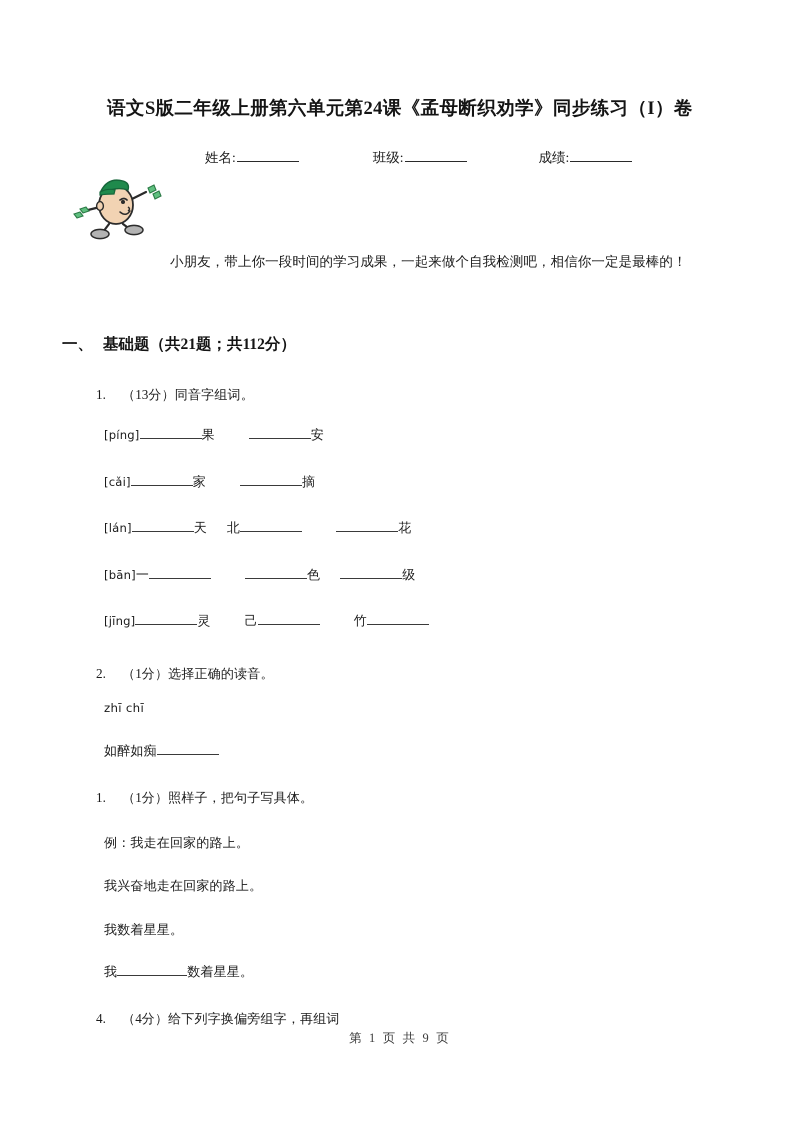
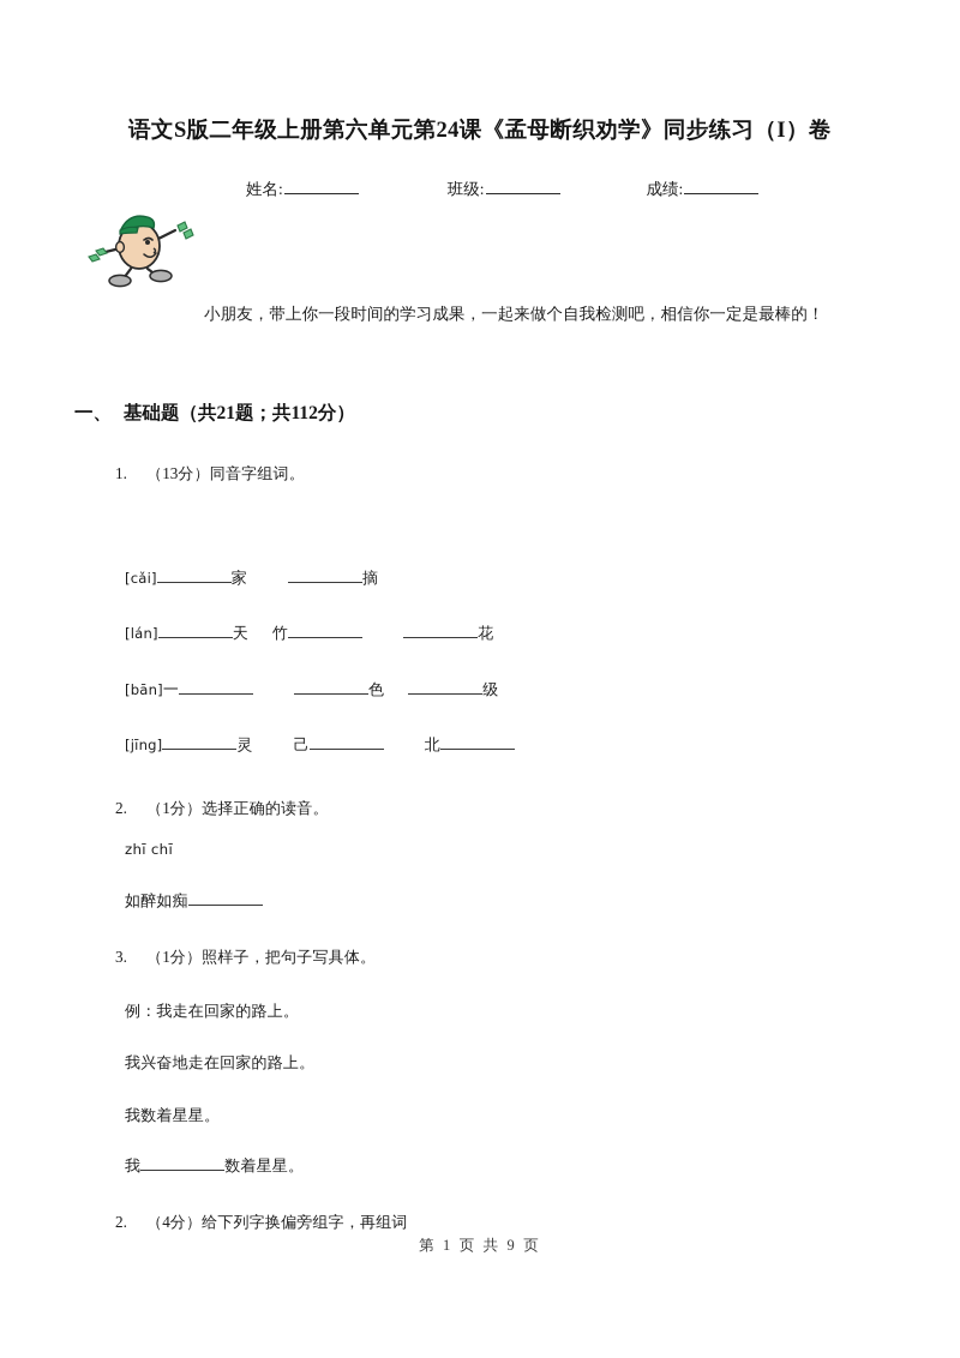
  语文S版二年级上册第六单元第24课《孟母断织劝学》同步练习（I）卷
  姓名:
  班级:
  成绩:
  小朋友，带上你一段时间的学习成果，一起来做个自我检测吧，相信你一定是最棒的！
  一、 基础题（共21题；共112分）
  1. （13分）同音字组词。
- [píng] 果 安
  [cǎi] 家 摘
- [lán] 天 北 花
+ [lán] 天 竹 花
  [bān]一 色 级
- [jīng] 灵 己 竹
+ [jīng] 灵 己 北
  2. （1分）选择正确的读音。
  zhī chī
  如醉如痴
- 1. （1分）照样子，把句子写具体。
+ 3. （1分）照样子，把句子写具体。
  例：我走在回家的路上。
  我兴奋地走在回家的路上。
  我数着星星。
  我 数着星星。
- 4. （4分）给下列字换偏旁组字，再组词
+ 2. （4分）给下列字换偏旁组字，再组词
  第 1 页 共 9 页
